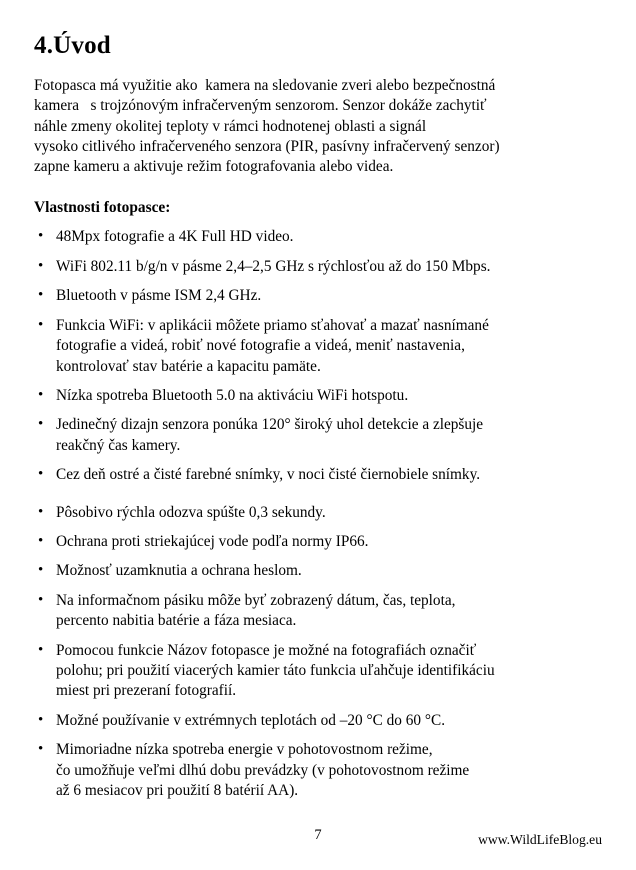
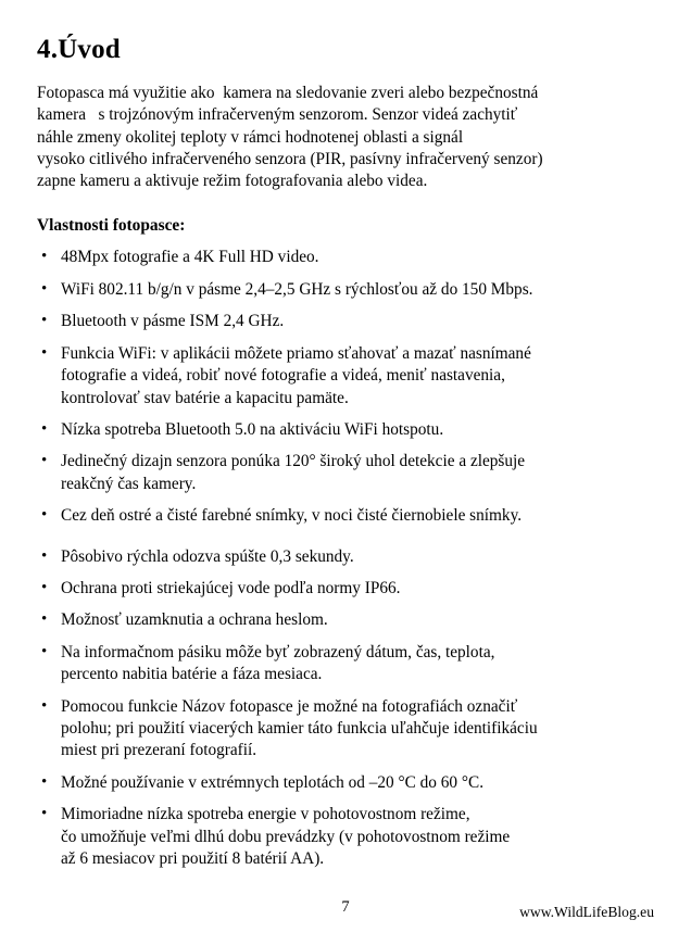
  4.Úvod
  Fotopasca má využitie ako kamera na sledovanie zveri alebo bezpečnostná
- kamera s trojzónovým infračerveným senzorom. Senzor dokáže zachytiť
+ kamera s trojzónovým infračerveným senzorom. Senzor videá zachytiť
  náhle zmeny okolitej teploty v rámci hodnotenej oblasti a signál
  vysoko citlivého infračerveného senzora (PIR, pasívny infračervený senzor)
  zapne kameru a aktivuje režim fotografovania alebo videa.
  Vlastnosti fotopasce:
  48Mpx fotografie a 4K Full HD video.
  WiFi 802.11 b/g/n v pásme 2,4–2,5 GHz s rýchlosťou až do 150 Mbps.
  Bluetooth v pásme ISM 2,4 GHz.
  Funkcia WiFi: v aplikácii môžete priamo sťahovať a mazať nasnímané
  fotografie a videá, robiť nové fotografie a videá, meniť nastavenia,
  kontrolovať stav batérie a kapacitu pamäte.
  Nízka spotreba Bluetooth 5.0 na aktiváciu WiFi hotspotu.
  Jedinečný dizajn senzora ponúka 120° široký uhol detekcie a zlepšuje
  reakčný čas kamery.
  Cez deň ostré a čisté farebné snímky, v noci čisté čiernobiele snímky.
  Pôsobivo rýchla odozva spúšte 0,3 sekundy.
  Ochrana proti striekajúcej vode podľa normy IP66.
  Možnosť uzamknutia a ochrana heslom.
  Na informačnom pásiku môže byť zobrazený dátum, čas, teplota,
  percento nabitia batérie a fáza mesiaca.
  Pomocou funkcie Názov fotopasce je možné na fotografiách označiť
  polohu; pri použití viacerých kamier táto funkcia uľahčuje identifikáciu
  miest pri prezeraní fotografií.
  Možné používanie v extrémnych teplotách od –20 °C do 60 °C.
  Mimoriadne nízka spotreba energie v pohotovostnom režime,
  čo umožňuje veľmi dlhú dobu prevádzky (v pohotovostnom režime
  až 6 mesiacov pri použití 8 batérií AA).
  7
  www.WildLifeBlog.eu
